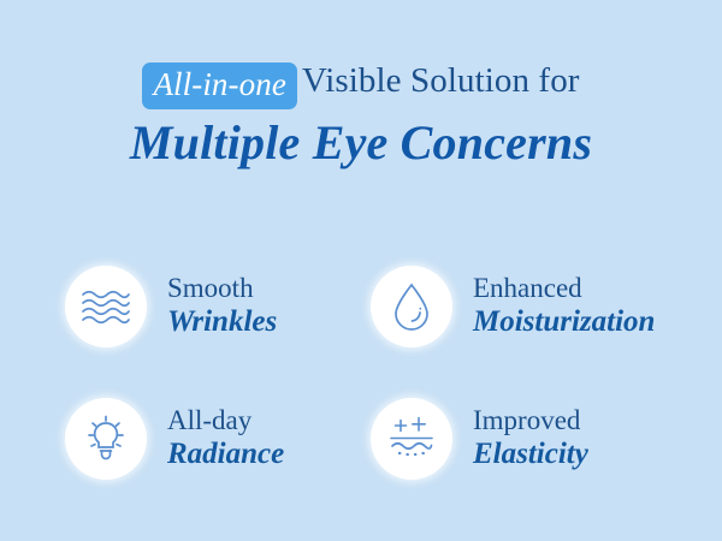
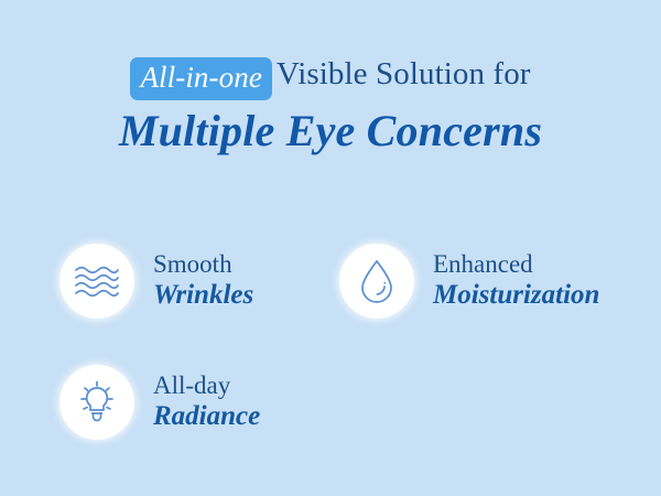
  All-in-one Visible Solution for
  Multiple Eye Concerns
  Smooth
  Wrinkles
  Enhanced
  Moisturization
  All-day
  Radiance
- Improved
- Elasticity
